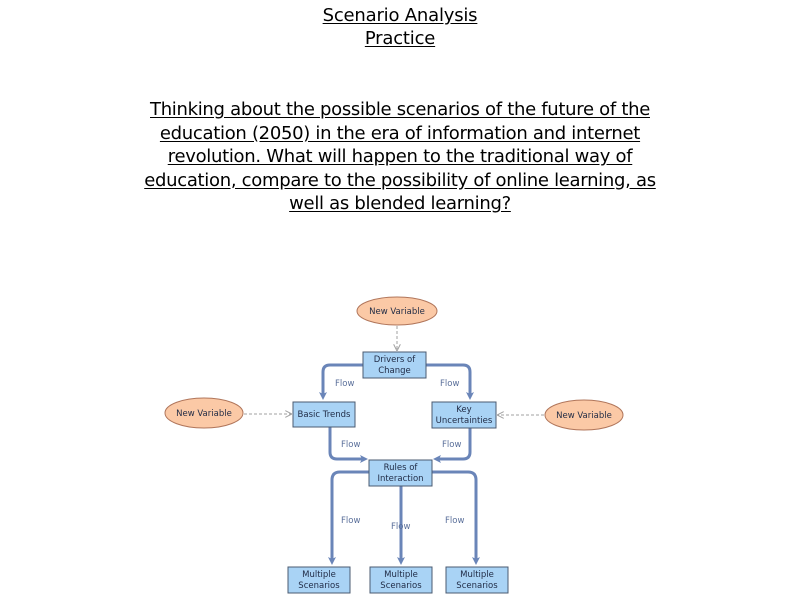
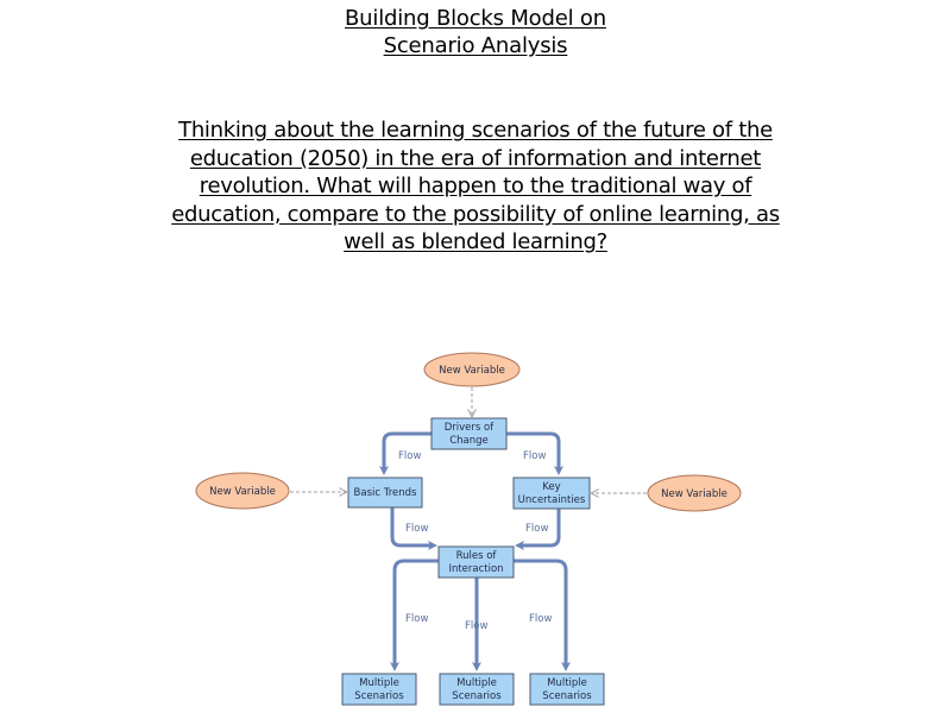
+ Building Blocks Model on
  Scenario Analysis
- Practice
- Thinking about the possible scenarios of the future of the education (2050) in the era of information and internet revolution. What will happen to the traditional way of education, compare to the possibility of online learning, as well as blended learning?
+ Thinking about the learning scenarios of the future of the education (2050) in the era of information and internet revolution. What will happen to the traditional way of education, compare to the possibility of online learning, as well as blended learning?
  Flow
  Flow
  Flow
  Flow
  Flow
  Flow
  Flow
  New Variable
  New Variable
  New Variable
  Drivers of
  Change
  Basic Trends
  Key
  Uncertainties
  Rules of
  Interaction
  Multiple
  Scenarios
  Multiple
  Scenarios
  Multiple
  Scenarios
